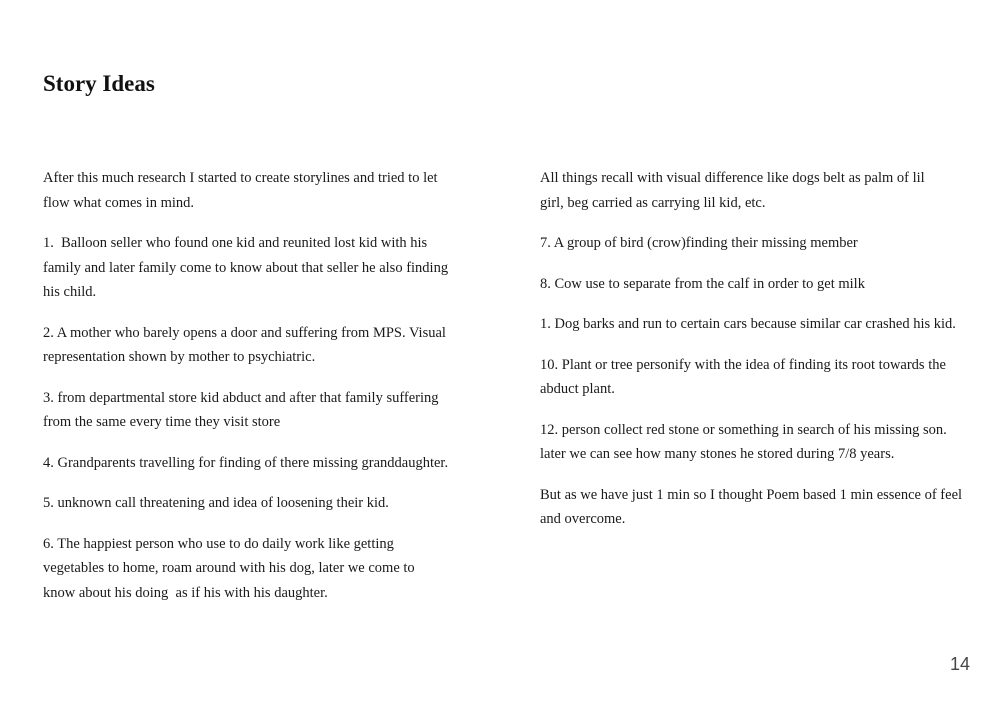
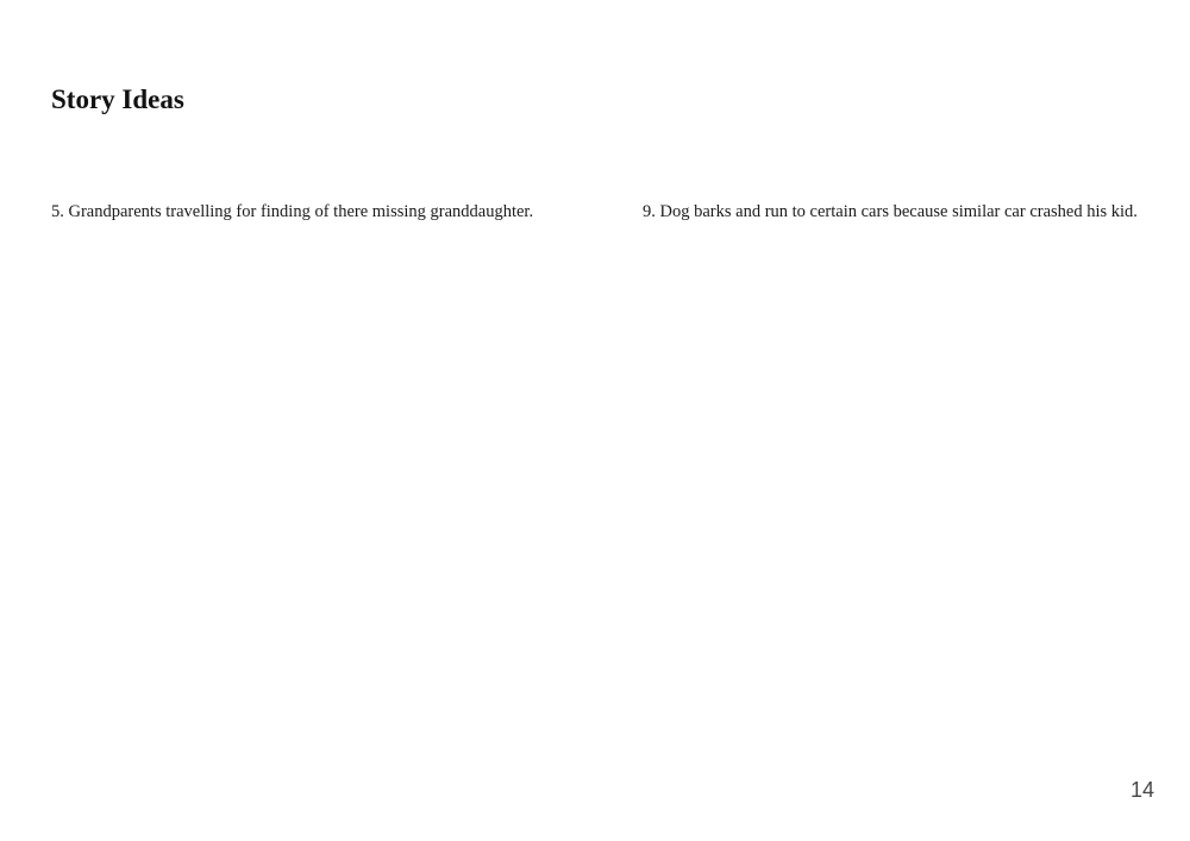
  Story Ideas
- After this much research I started to create storylines and tried to let
- flow what comes in mind.
- 1. Balloon seller who found one kid and reunited lost kid with his
- family and later family come to know about that seller he also finding
- his child.
- 2. A mother who barely opens a door and suffering from MPS. Visual
- representation shown by mother to psychiatric.
- 3. from departmental store kid abduct and after that family suffering
- from the same every time they visit store
- 4. Grandparents travelling for finding of there missing granddaughter.
+ 5. Grandparents travelling for finding of there missing granddaughter.
- 5. unknown call threatening and idea of loosening their kid.
- 6. The happiest person who use to do daily work like getting
- vegetables to home, roam around with his dog, later we come to
- know about his doing as if his with his daughter.
- All things recall with visual difference like dogs belt as palm of lil
- girl, beg carried as carrying lil kid, etc.
- 7. A group of bird (crow)finding their missing member
- 8. Cow use to separate from the calf in order to get milk
- 1. Dog barks and run to certain cars because similar car crashed his kid.
+ 9. Dog barks and run to certain cars because similar car crashed his kid.
- 10. Plant or tree personify with the idea of finding its root towards the
- abduct plant.
- 12. person collect red stone or something in search of his missing son.
- later we can see how many stones he stored during 7/8 years.
- But as we have just 1 min so I thought Poem based 1 min essence of feel
- and overcome.
  14
